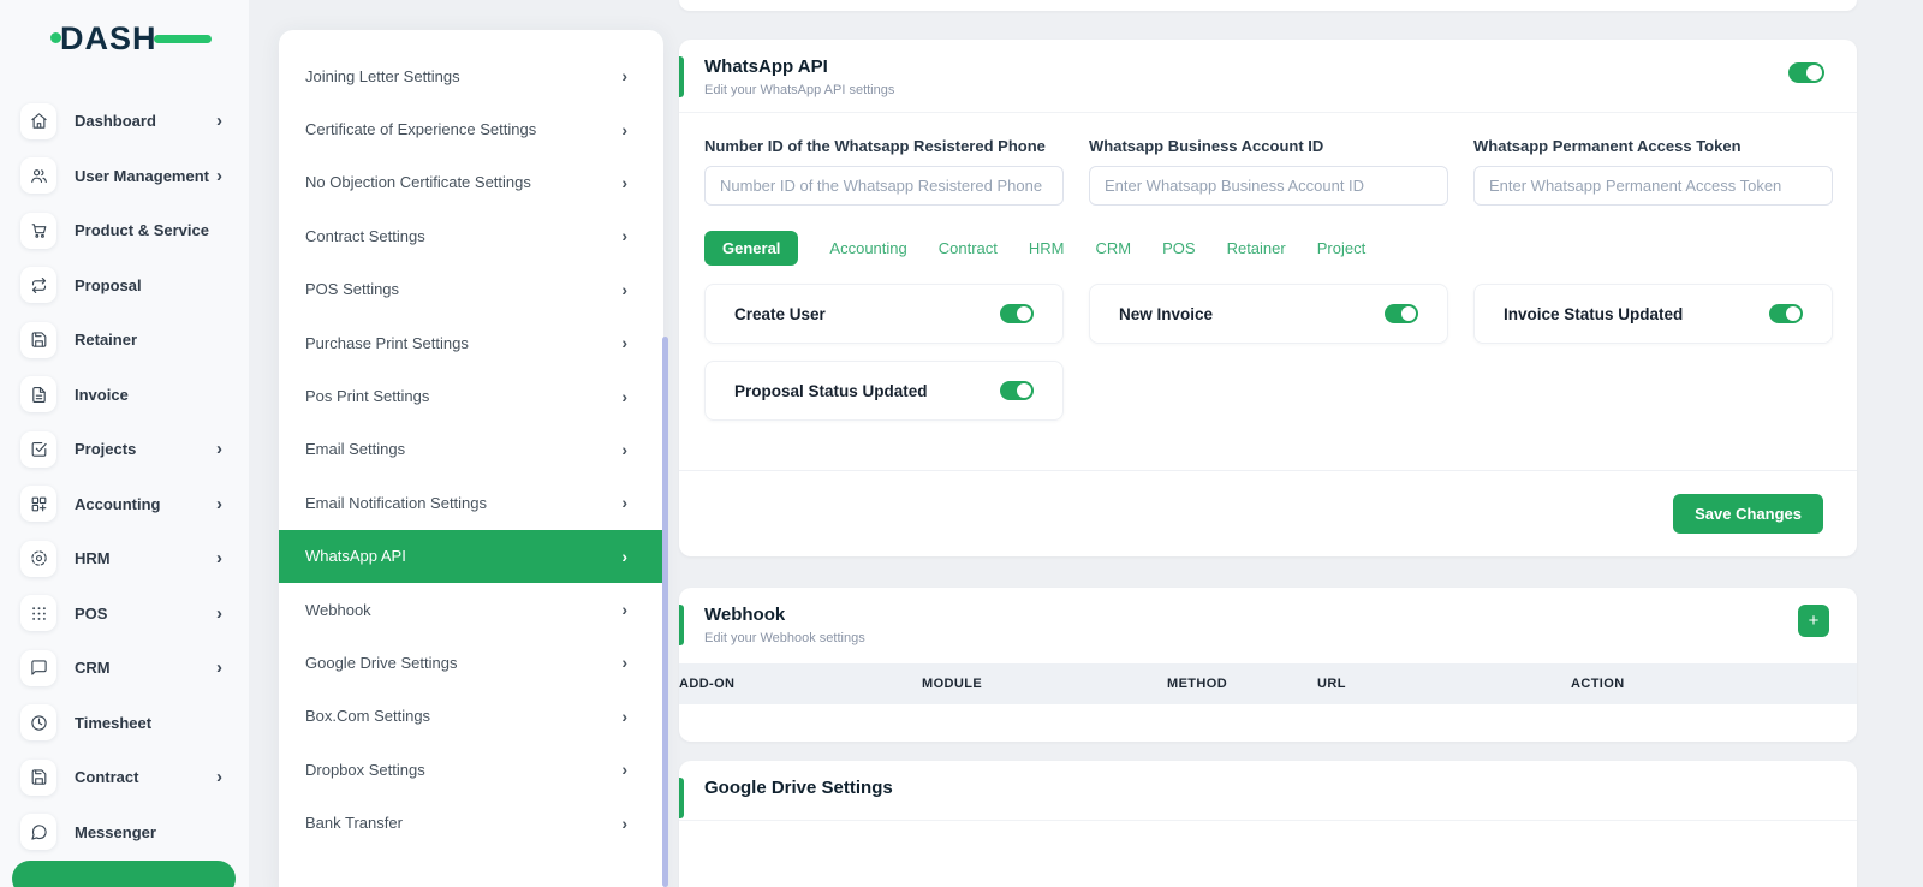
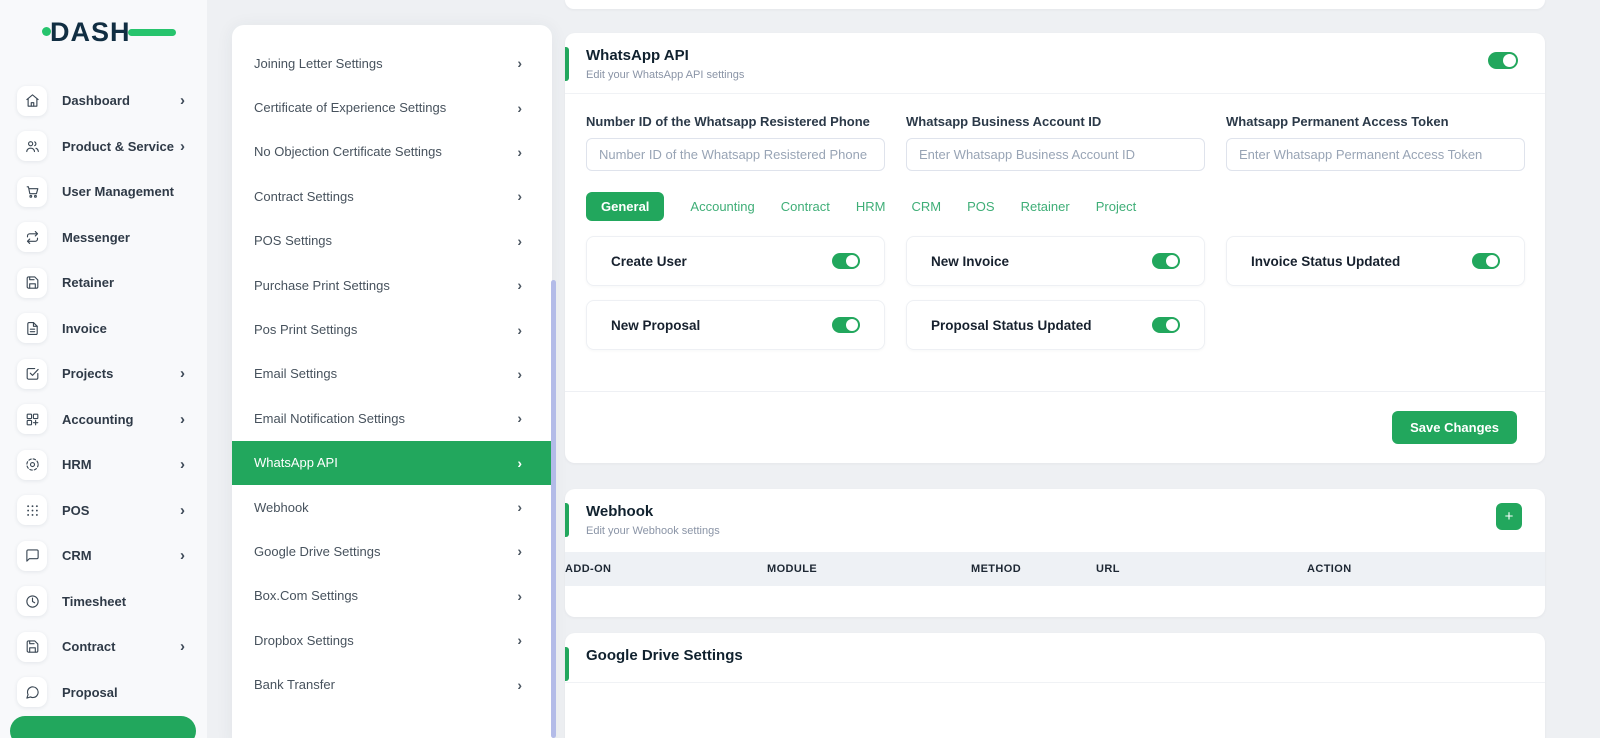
  DASH
  Dashboard
  ›
- User Management
+ Product & Service
  ›
- Product & Service
+ User Management
- Proposal
+ Messenger
  Retainer
  Invoice
  Projects
  ›
  Accounting
  ›
  HRM
  ›
  POS
  ›
  CRM
  ›
  Timesheet
  Contract
  ›
- Messenger
+ Proposal
  Joining Letter Settings
  ›
  Certificate of Experience Settings
  ›
  No Objection Certificate Settings
  ›
  Contract Settings
  ›
  POS Settings
  ›
  Purchase Print Settings
  ›
  Pos Print Settings
  ›
  Email Settings
  ›
  Email Notification Settings
  ›
  WhatsApp API
  ›
  Webhook
  ›
  Google Drive Settings
  ›
  Box.Com Settings
  ›
  Dropbox Settings
  ›
  Bank Transfer
  ›
  WhatsApp API
  Edit your WhatsApp API settings
  Number ID of the Whatsapp Resistered Phone
  Number ID of the Whatsapp Resistered Phone
  Whatsapp Business Account ID
  Enter Whatsapp Business Account ID
  Whatsapp Permanent Access Token
  Enter Whatsapp Permanent Access Token
  General
  Accounting
  Contract
  HRM
  CRM
  POS
  Retainer
  Project
  Create User
  New Invoice
  Invoice Status Updated
+ New Proposal
  Proposal Status Updated
  Save Changes
  Webhook
  Edit your Webhook settings
  +
  ADD-ON
  MODULE
  METHOD
  URL
  ACTION
  Google Drive Settings
